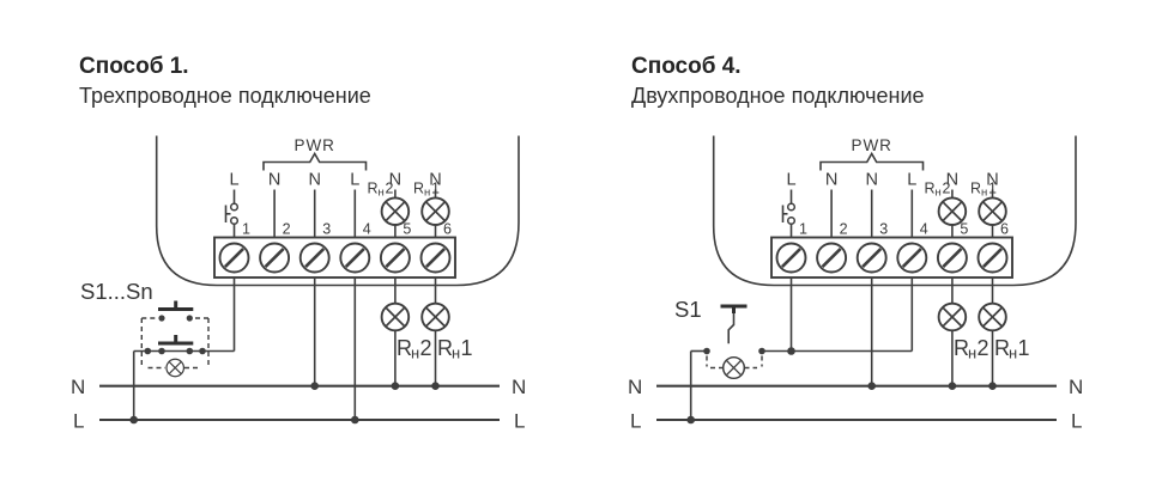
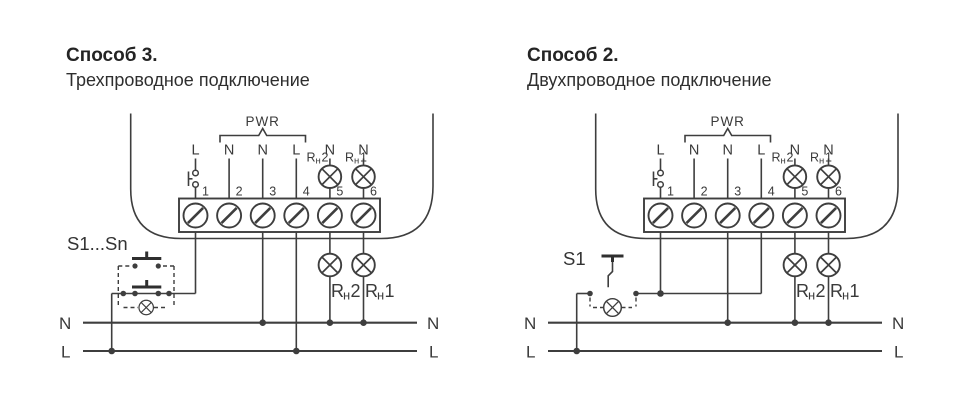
- Способ 1.
+ Способ 3.
  Трехпроводное подключение
- Способ 4.
+ Способ 2.
  Двухпроводное подключение
  S1...Sn
  S1
